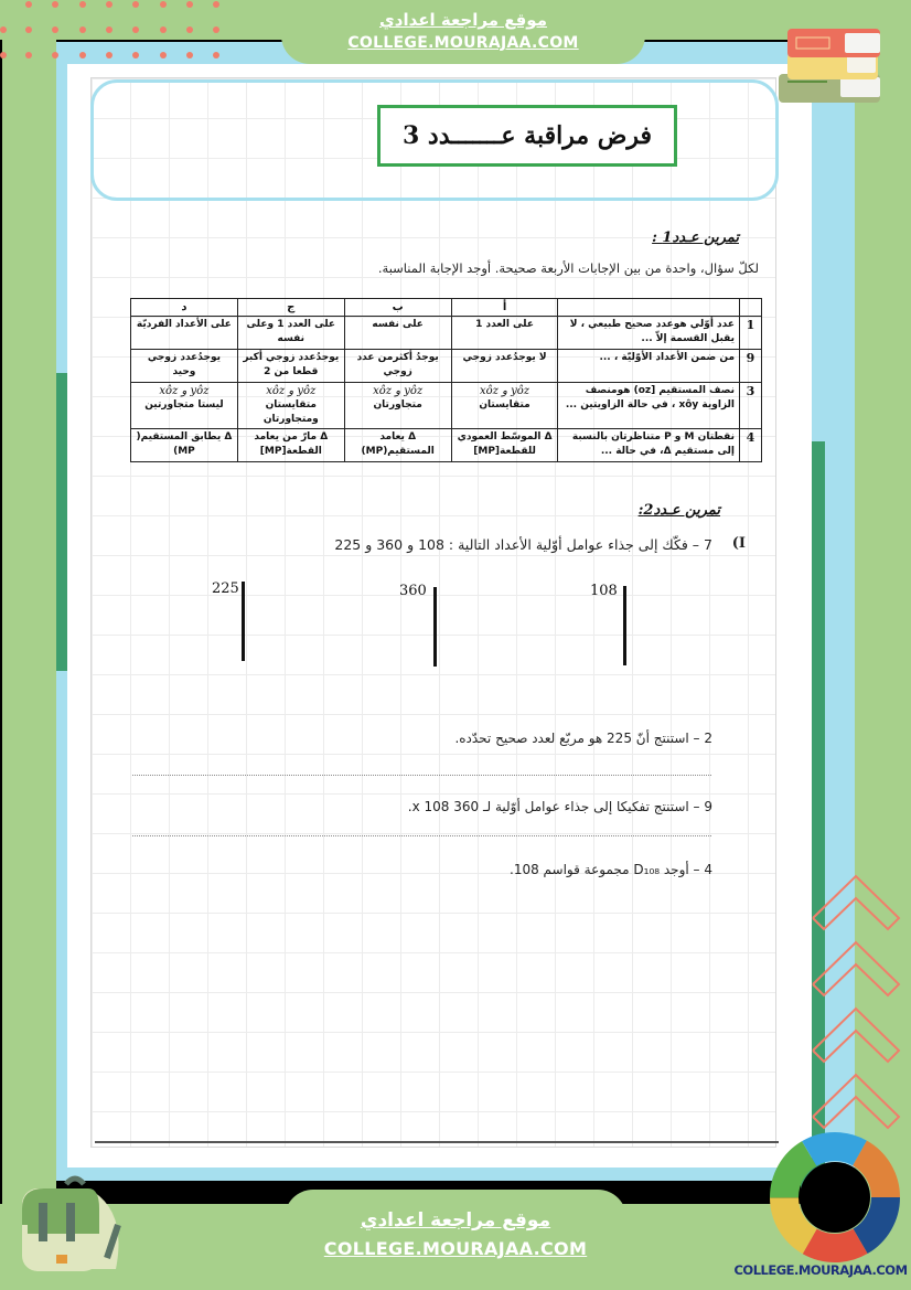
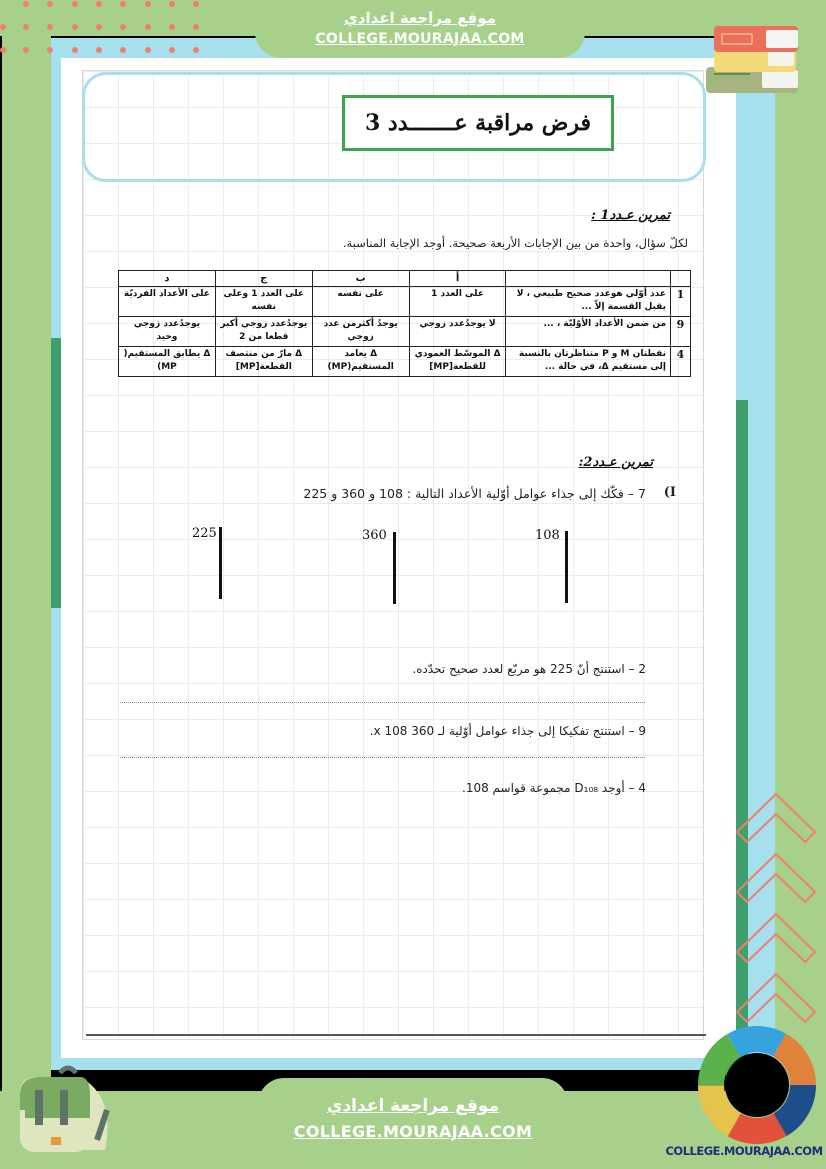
  موقع مراجعة اعدادي
  COLLEGE.MOURAJAA.COM
  فرض مراقبة عـــــــدد 3
  تمرين عـدد1 :
  لكلّ سؤال، واحدة من بين الإجابات الأربعة صحيحة. أوجد الإجابة المناسبة.
  		أ	ب	ج	د
  1	عدد أوّلي هوعدد صحيح طبيعي ، لا يقبل القسمة إلاّ ...	على العدد 1	على نفسه	على العدد 1 وعلى نفسه	على الأعداد الفرديّة
  9	من ضمن الأعداد الأوّليّة ، ...	لا يوجدُعدد زوجي	يوجدُ أكثرمن عدد زوجي	يوجدُعدد زوجي أكبر قطعا من 2	يوجدُعدد زوجي وحيد
- 3	نصف المستقيم [oz) هومنصف الزاوية xôy ، في حالة الزاويتين ...	yôz و xôzمتقايستان	yôz و xôzمتجاورتان	yôz و xôzمتقايستان ومتجاورتان	yôz و xôzليستا متجاورتين
- 4	نقطتان M و P متناظرتان بالنسبة إلى مستقيم Δ، في حالة ...	Δ الموسّط العمودي للقطعة[MP]	Δ يعامد المستقيم(MP)	Δ مارّ من يعامد القطعة[MP]	Δ يطابق المستقيم( MP)
+ 4	نقطتان M و P متناظرتان بالنسبة إلى مستقيم Δ، في حالة ...	Δ الموسّط العمودي للقطعة[MP]	Δ يعامد المستقيم(MP)	Δ مارّ من منتصف القطعة[MP]	Δ يطابق المستقيم( MP)
  تمرين عـدد2:
  7 – فكّك إلى جذاء عوامل أوّلية الأعداد التالية : 108 و 360 و 225
  I)
  225
  360
  108
  2 – استنتج أنّ 225 هو مربّع لعدد صحيح تحدّده.
  9 – استنتج تفكيكا إلى جذاء عوامل أوّلية لـ 360 x 108.
  4 – أوجد D₁₀₈ مجموعة قواسم 108.
  موقع مراجعة اعدادي
  COLLEGE.MOURAJAA.COM
  COLLEGE.MOURAJAA.COM
